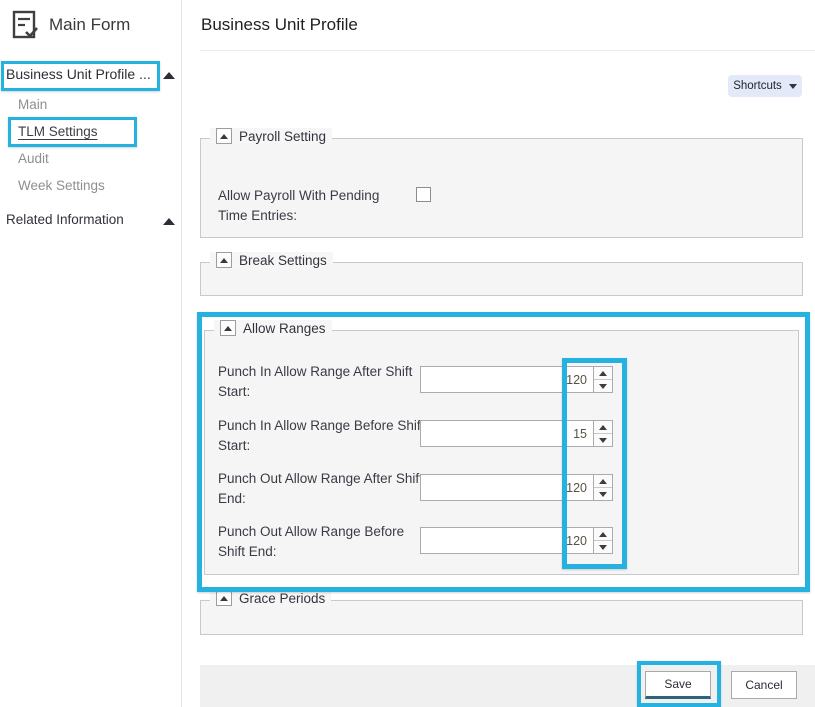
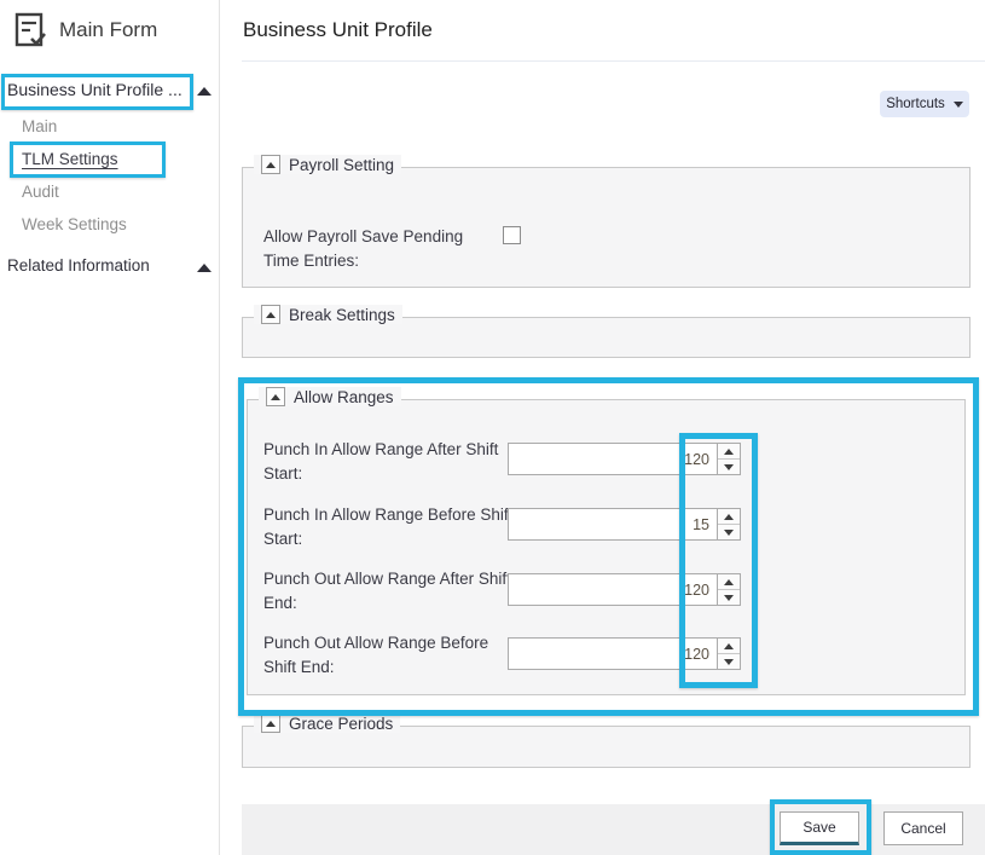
  Main Form
  Business Unit Profile ...
  Main
  TLM Settings
  Audit
  Week Settings
  Related Information
  Business Unit Profile
  Shortcuts
  Payroll Setting
- Allow Payroll With Pending Time Entries:
+ Allow Payroll Save Pending Time Entries:
  Break Settings
  Allow Ranges
  Punch In Allow Range After Shift Start:
  120
  Punch In Allow Range Before Shif Start:
  15
  Punch Out Allow Range After Shif End:
  120
  Punch Out Allow Range Before Shift End:
  120
  Grace Periods
  Save
  Cancel
